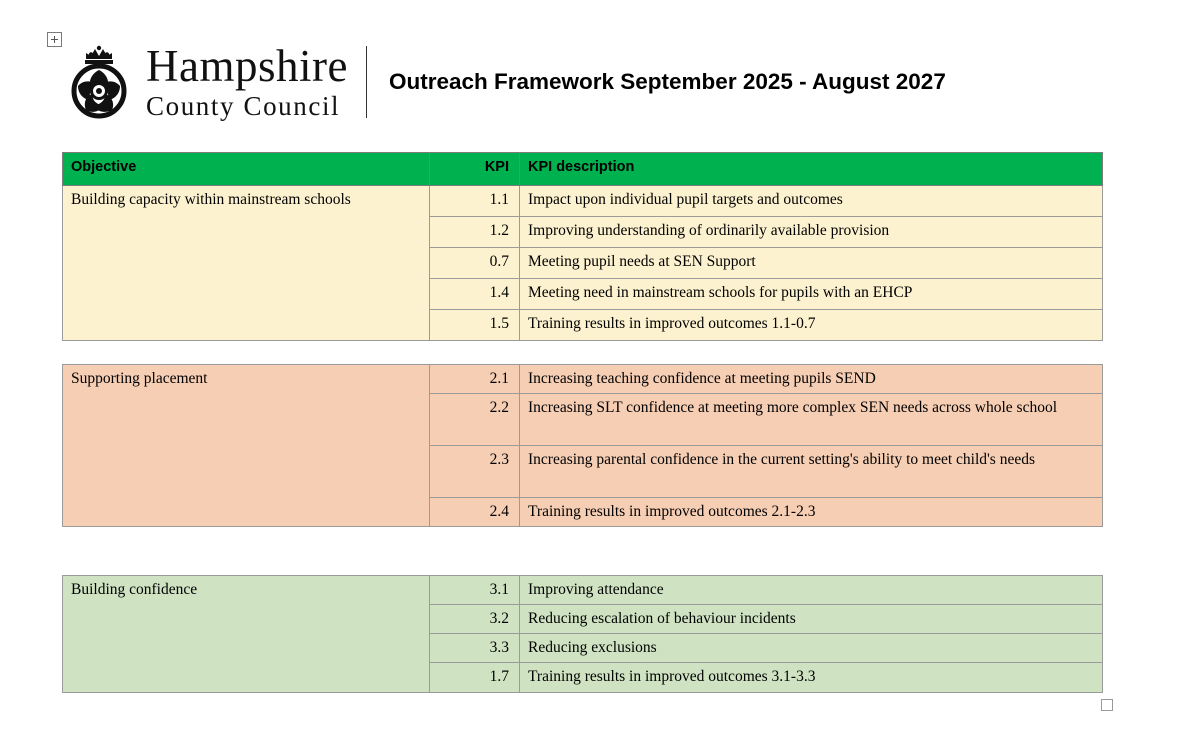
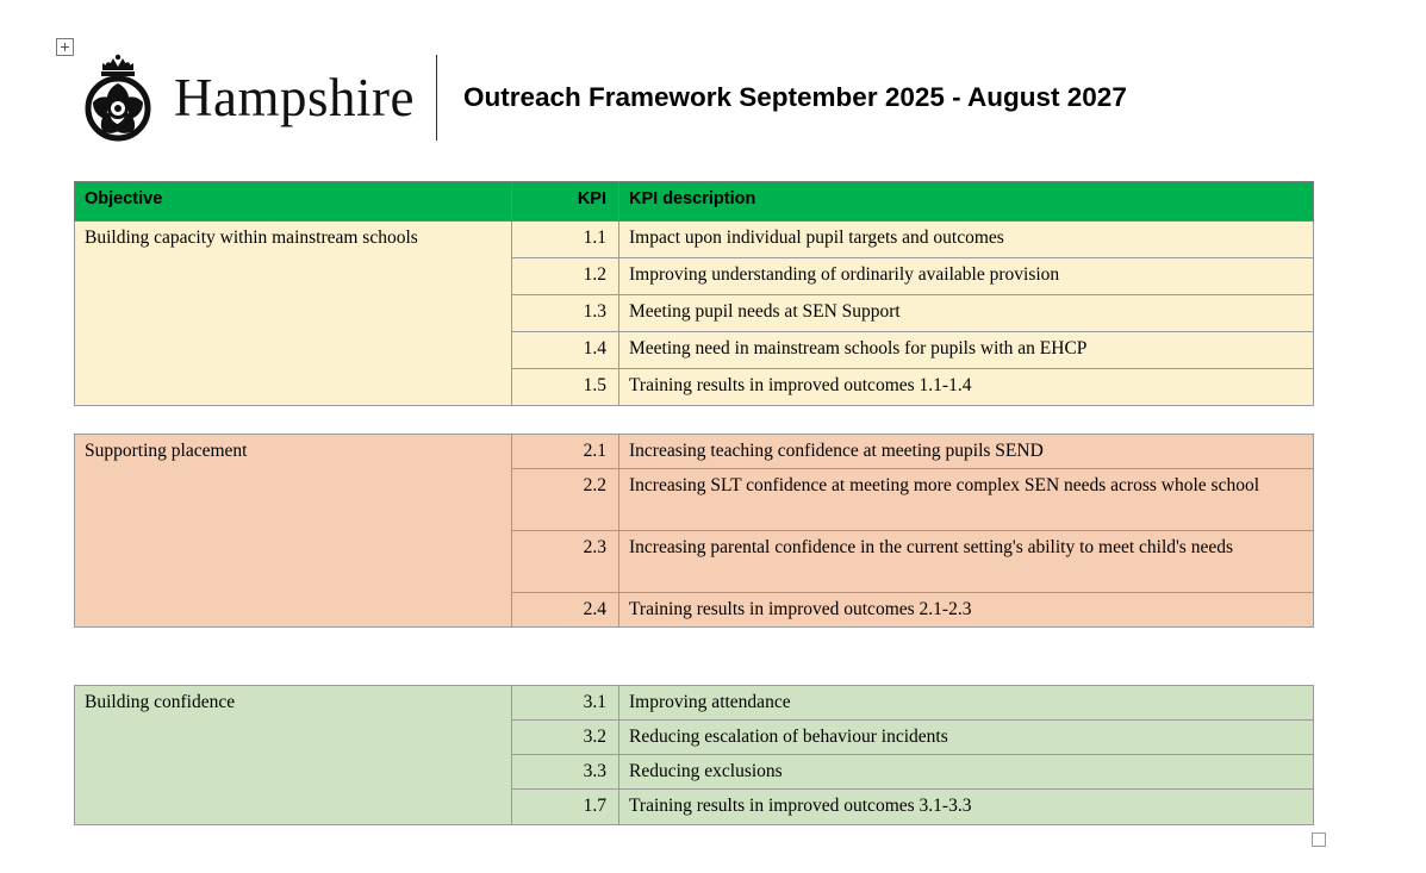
  Hampshire
- County Council
  Outreach Framework September 2025 - August 2027
  Objective	KPI	KPI description
  Building capacity within mainstream schools	1.1	Impact upon individual pupil targets and outcomes
  1.2	Improving understanding of ordinarily available provision
- 0.7	Meeting pupil needs at SEN Support
+ 1.3	Meeting pupil needs at SEN Support
  1.4	Meeting need in mainstream schools for pupils with an EHCP
- 1.5	Training results in improved outcomes 1.1-0.7
+ 1.5	Training results in improved outcomes 1.1-1.4
  Supporting placement	2.1	Increasing teaching confidence at meeting pupils SEND
  2.2	Increasing SLT confidence at meeting more complex SEN needs across whole school
  2.3	Increasing parental confidence in the current setting's ability to meet child's needs
  2.4	Training results in improved outcomes 2.1-2.3
  Building confidence	3.1	Improving attendance
  3.2	Reducing escalation of behaviour incidents
  3.3	Reducing exclusions
  1.7	Training results in improved outcomes 3.1-3.3
